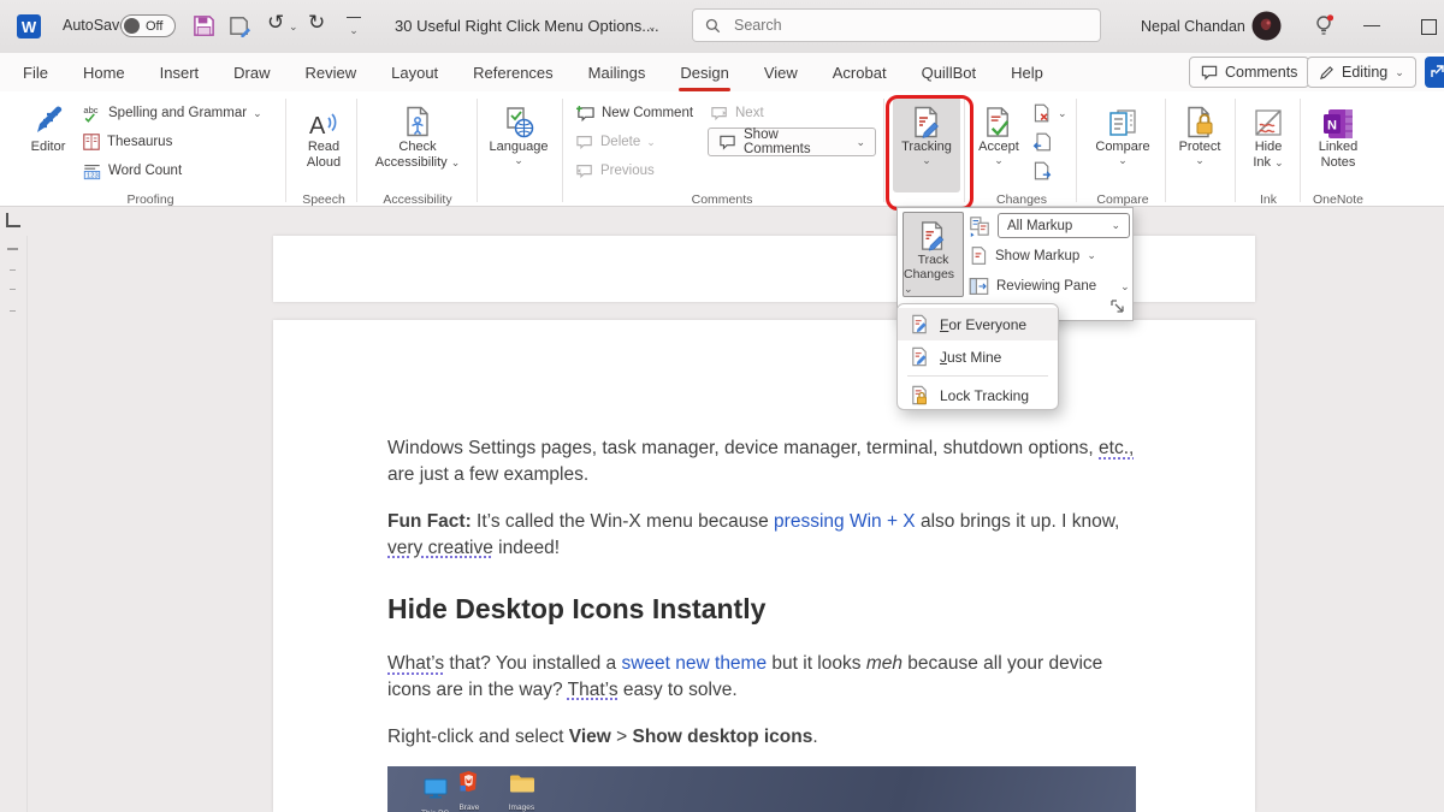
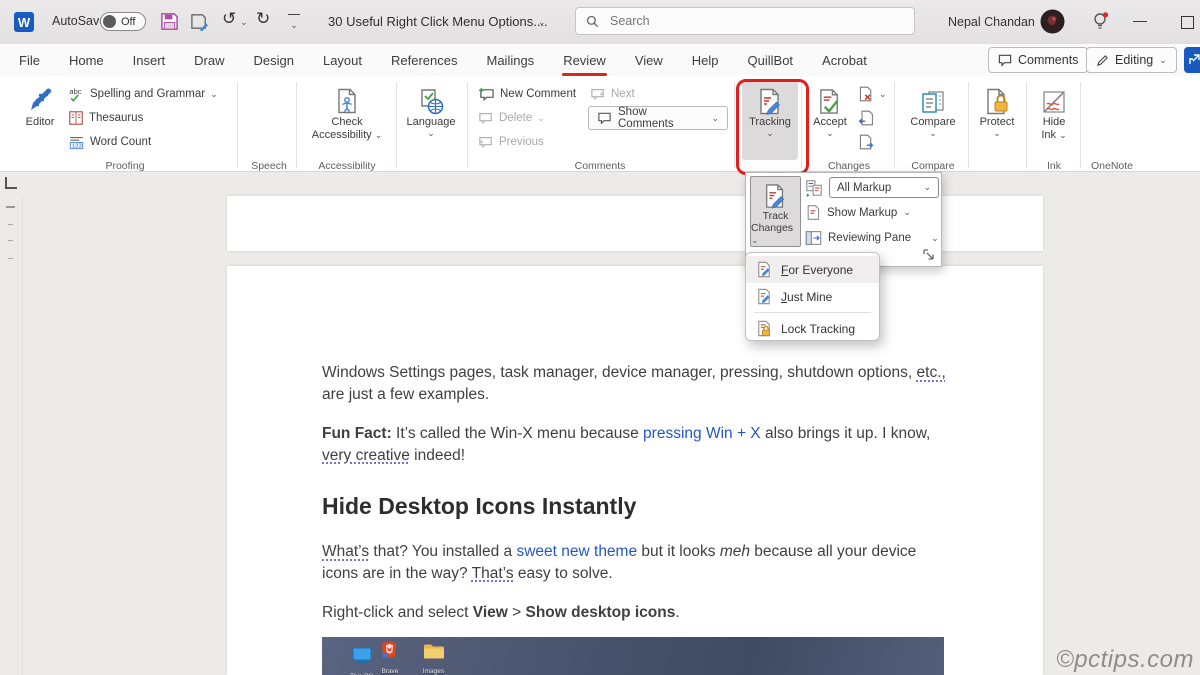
  W
  AutoSav
  Off
  ↺
  ⌄
  ↻
  ⌄
  30 Useful Right Click Menu Options....
  ⌄
  Search
  Nepal Chandan
  —
  File
  Home
  Insert
  Draw
- Review
+ Design
  Layout
  References
  Mailings
- Design
+ Review
  View
- Acrobat
+ Help
  QuillBot
- Help
+ Acrobat
  Comments
  Editing
  ⌄
  Editor
  abc
  Spelling and Grammar
  ⌄
  Thesaurus
  Word Count
  Proofing
- A
- Read
- Aloud
  Speech
  Check
  Accessibility ⌄
  Accessibility
  Language
  ⌄
  New Comment
  Delete
  ⌄
  Previous
  Next
  Show Comments
  ⌄
  Comments
  Tracking
  ⌄
  Accept
  ⌄
  ⌄
  Changes
  Compare
  ⌄
  Compare
  Protect
  ⌄
  Hide
  Ink ⌄
  Ink
- N
- Linked
- Notes
  OneNote
- Windows Settings pages, task manager, device manager, terminal, shutdown options, etc., are just a few examples.
+ Windows Settings pages, task manager, device manager, pressing, shutdown options, etc., are just a few examples.
  Fun Fact: It’s called the Win-X menu because pressing Win + X also brings it up. I know, very creative indeed!
  Hide Desktop Icons Instantly
  What’s that? You installed a sweet new theme but it looks meh because all your device icons are in the way? That’s easy to solve.
  Right-click and select View > Show desktop icons.
+ ©pctips.com
  Track
  Changes ⌄
  All Markup
  ⌄
  Show Markup
  ⌄
  Reviewing Pane
  ⌄
  For Everyone
  Just Mine
  Lock Tracking
